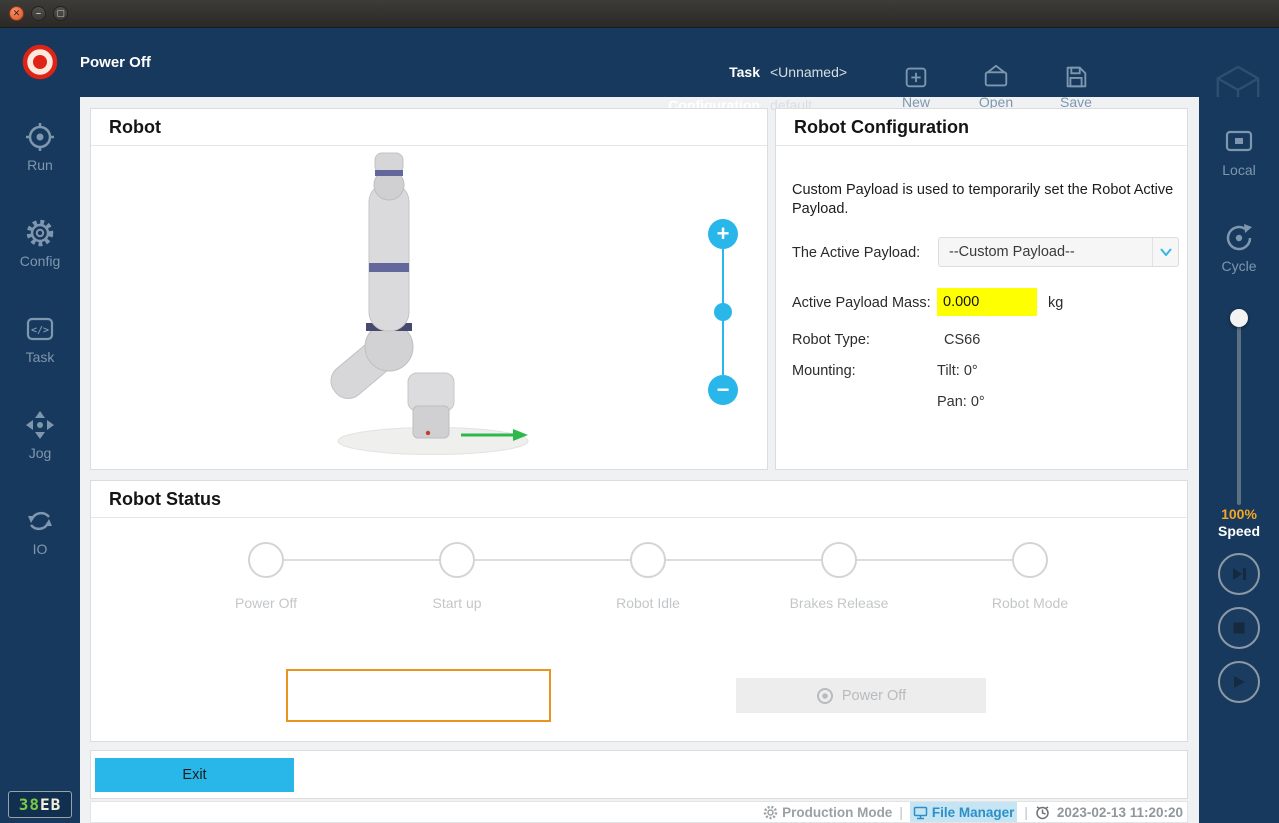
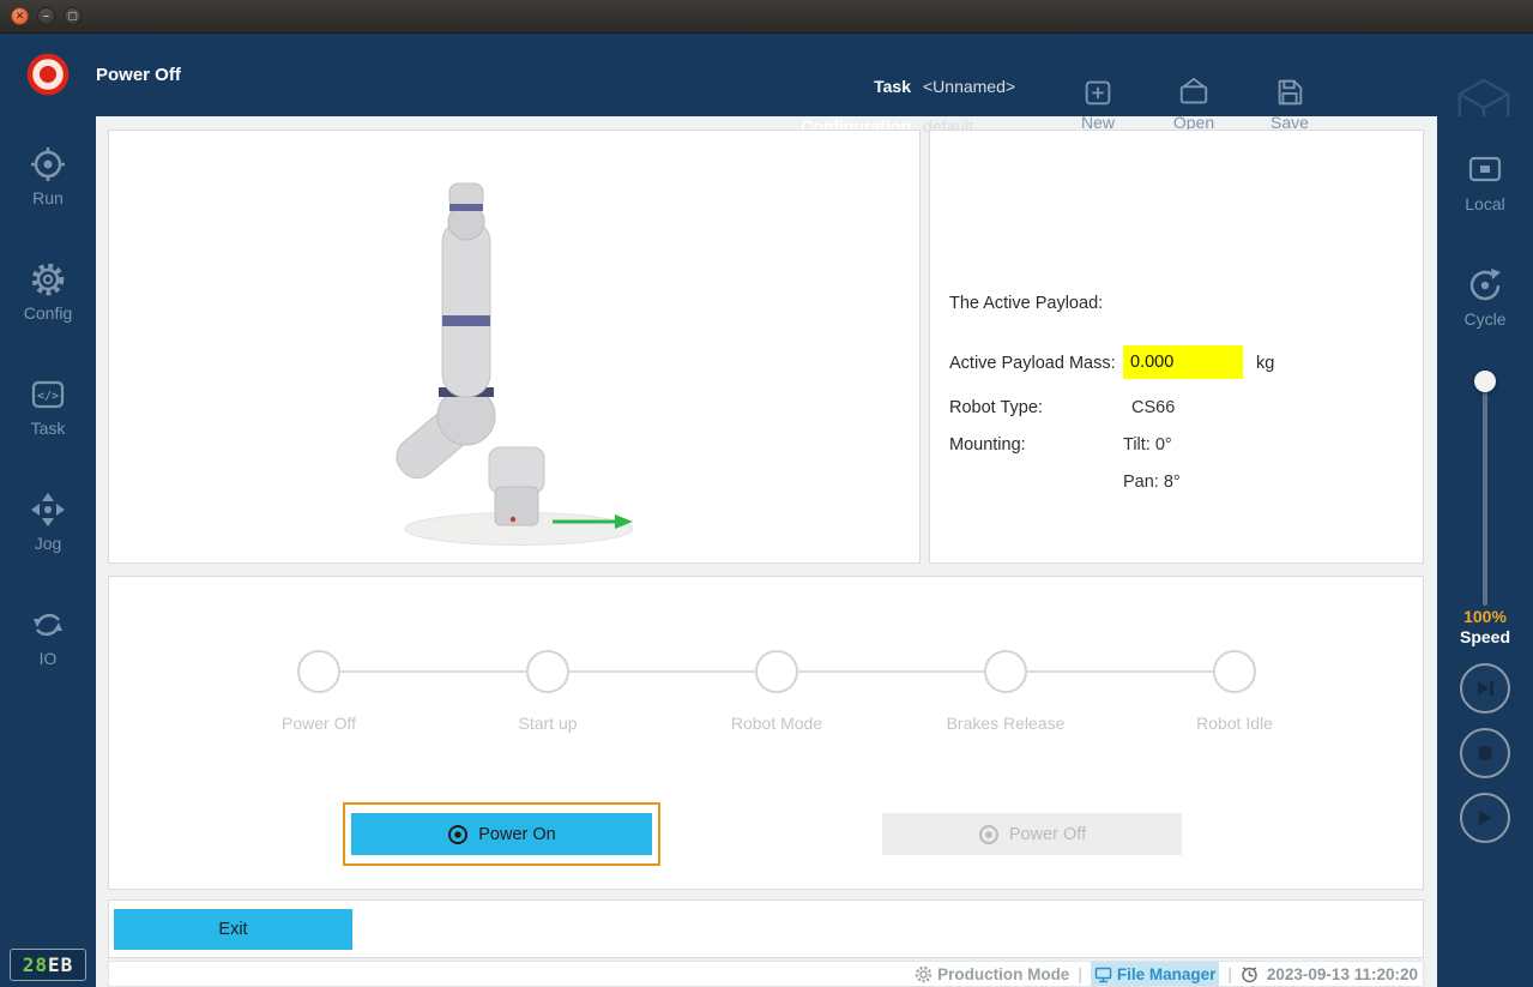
  ✕
  –
  ▢
  Power Off
  Task
  <Unnamed>
  Configuration
  default
  New
  Open
  Save
  Run
  Config
  </>
  Task
  Jog
  IO
- 38
+ 28
  EB
  Local
  Cycle
  100%
  Speed
- Robot
- +
- −
- Robot Configuration
- Custom Payload is used to temporarily set the Robot Active Payload.
  The Active Payload:
- --Custom Payload--
  Active Payload Mass:
  0.000
  kg
  Robot Type:
  CS66
  Mounting:
  Tilt: 0°
- Pan: 0°
+ Pan: 8°
- Robot Status
  Power Off
  Start up
- Robot Idle
+ Robot Mode
  Brakes Release
- Robot Mode
+ Robot Idle
+ Power On
  Power Off
  Exit
  Production Mode
  |
  File Manager
  |
- 2023-02-13 11:20:20
+ 2023-09-13 11:20:20
